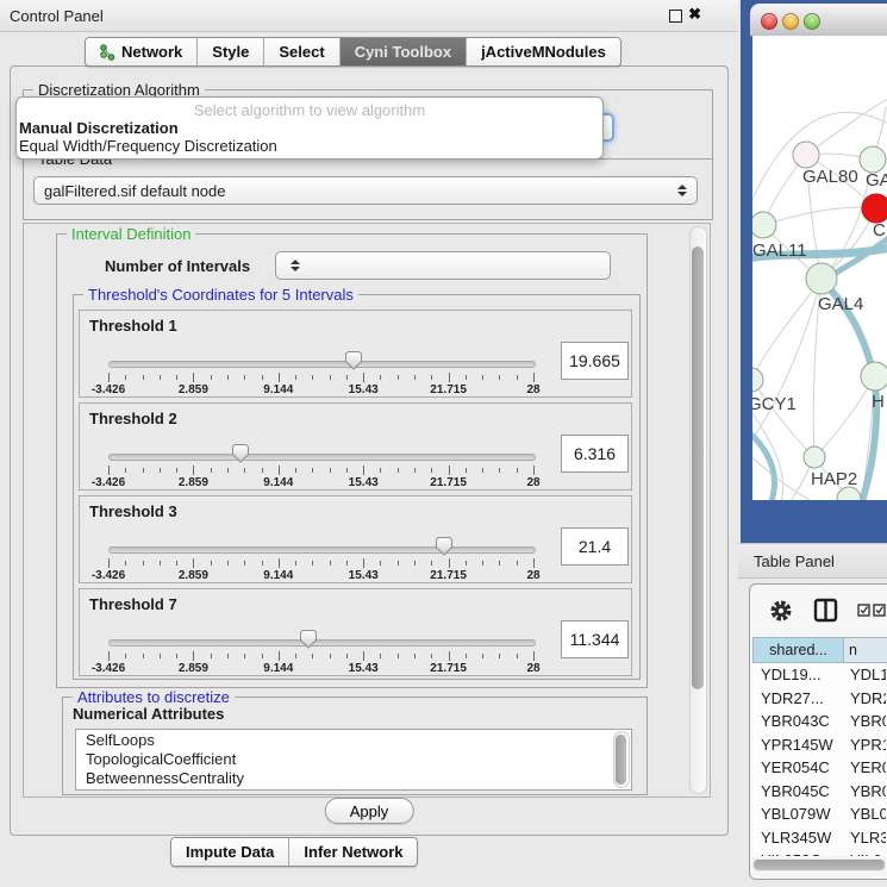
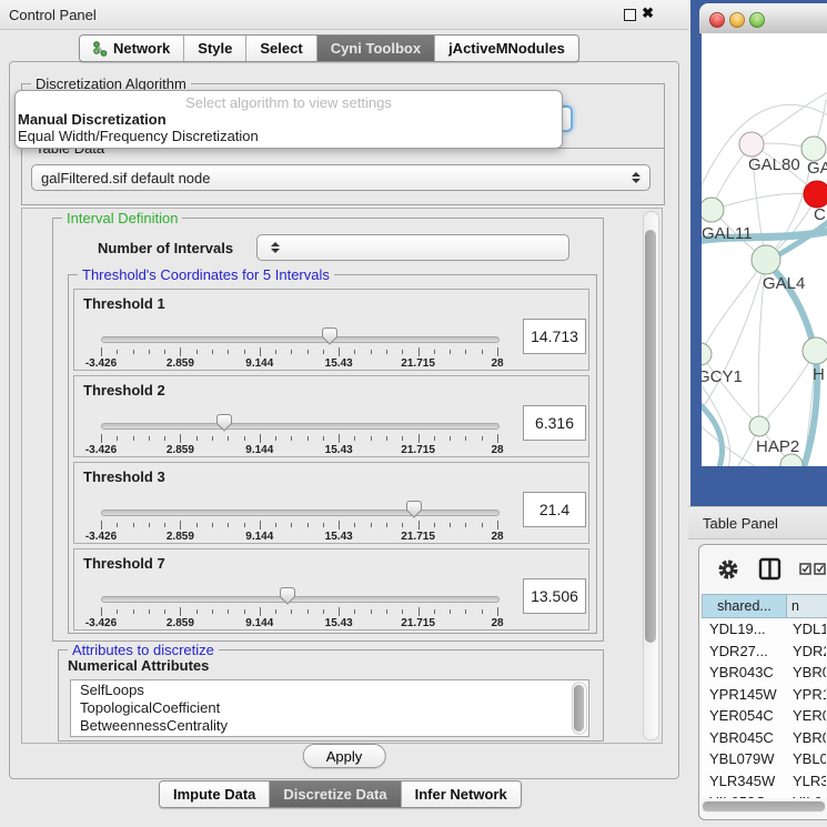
  Control Panel
  ✖
  Network
  Style
  Select
  Cyni Toolbox
  jActiveMNodules
  Discretization Algorithm
- Select algorithm to view algorithm
+ Select algorithm to view settings
  Manual Discretization
  Equal Width/Frequency Discretization
  galFiltered.sif default node
  Interval Definition
  Number of Intervals
  Threshold's Coordinates for 5 Intervals
  Threshold 1
  -3.426
  2.859
  9.144
  15.43
  21.715
  28
- 19.665
+ 14.713
  Threshold 2
  -3.426
  2.859
  9.144
  15.43
  21.715
  28
  6.316
  Threshold 3
  -3.426
  2.859
  9.144
  15.43
  21.715
  28
  21.4
  Threshold 7
  -3.426
  2.859
  9.144
  15.43
  21.715
  28
- 11.344
+ 13.506
  Attributes to discretize
  Numerical Attributes
  SelfLoops
  TopologicalCoefficient
  BetweennessCentrality
  Apply
  Impute Data
+ Discretize Data
  Infer Network
  GAL80
  GA
  C
  GAL11
  GAL4
  GCY1
  H
  HAP2
  Table Panel
  shared...
  n
  YDL19...
  YDL1
  YDR27...
  YDR
  YBR043C
  YBR
  YPR145W
  YPR
  YER054C
  YER
  YBR045C
  YBR
  YBL079W
  YBL0
  YLR345W
  YLR3
